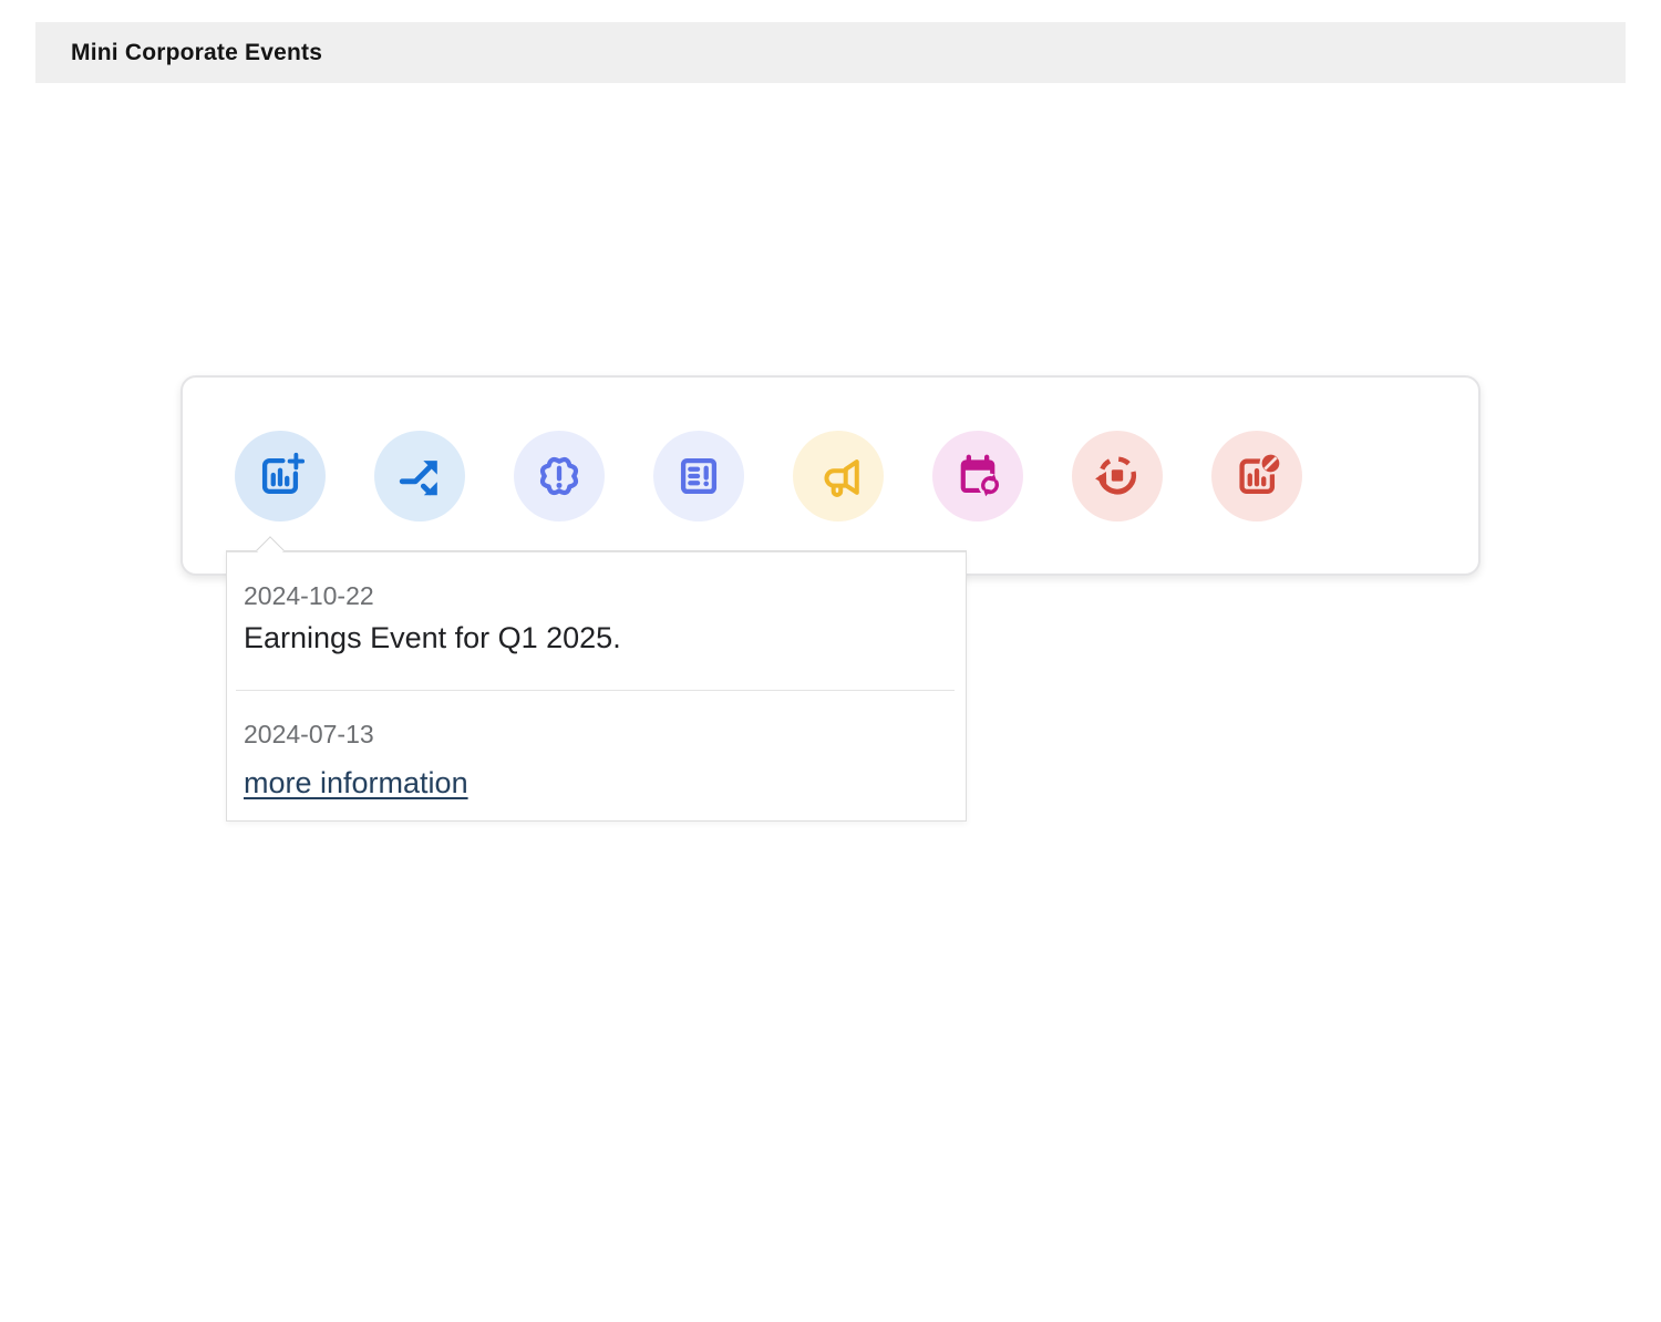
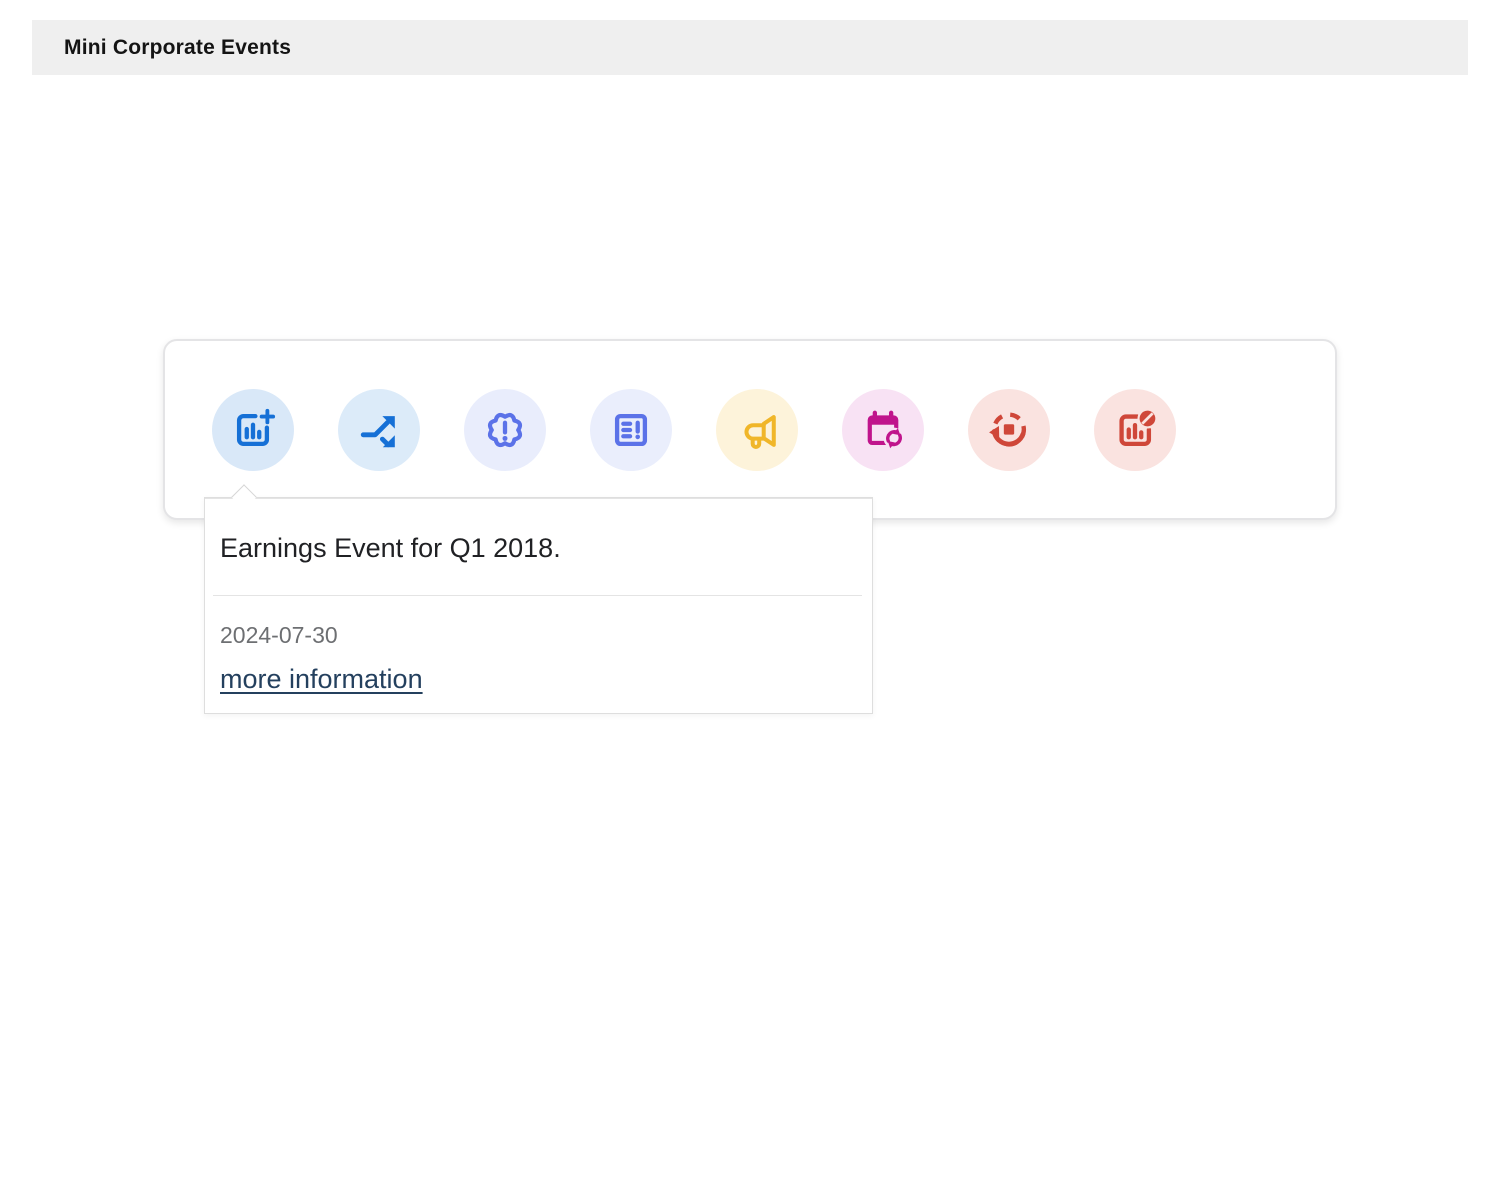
  Mini Corporate Events
- 2024-10-22
- Earnings Event for Q1 2025.
+ Earnings Event for Q1 2018.
- 2024-07-13
+ 2024-07-30
  more information
